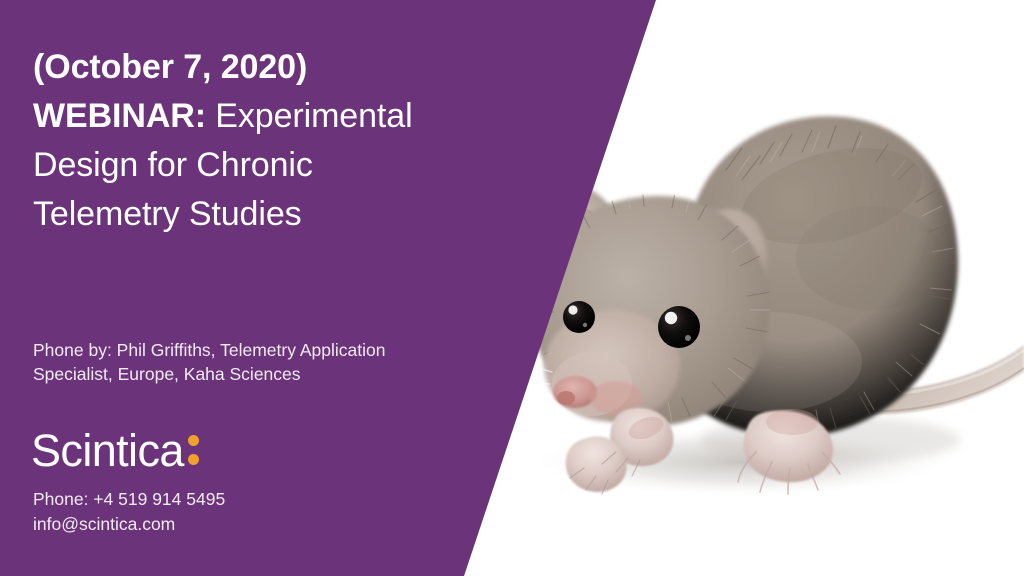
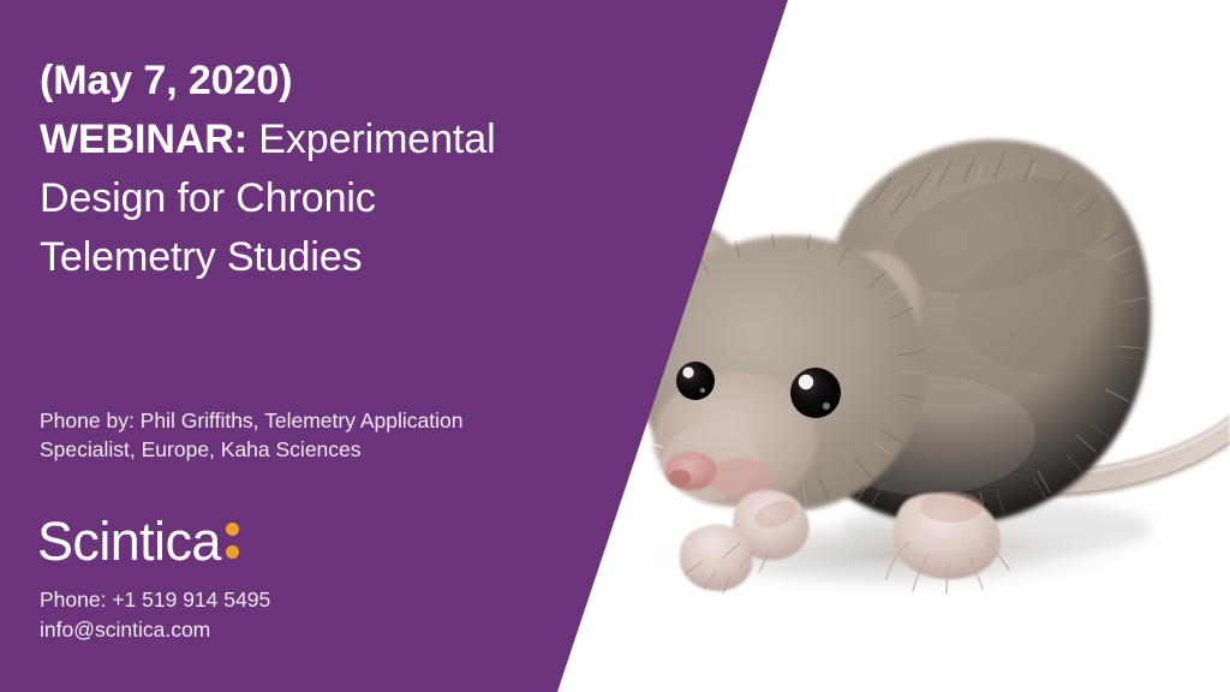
- (October 7, 2020)
+ (May 7, 2020)
  WEBINAR: Experimental
  Design for Chronic
  Telemetry Studies
  Phone by: Phil Griffiths, Telemetry Application
  Specialist, Europe, Kaha Sciences
  Scintica
- Phone: +4 519 914 5495
+ Phone: +1 519 914 5495
  info@scintica.com
